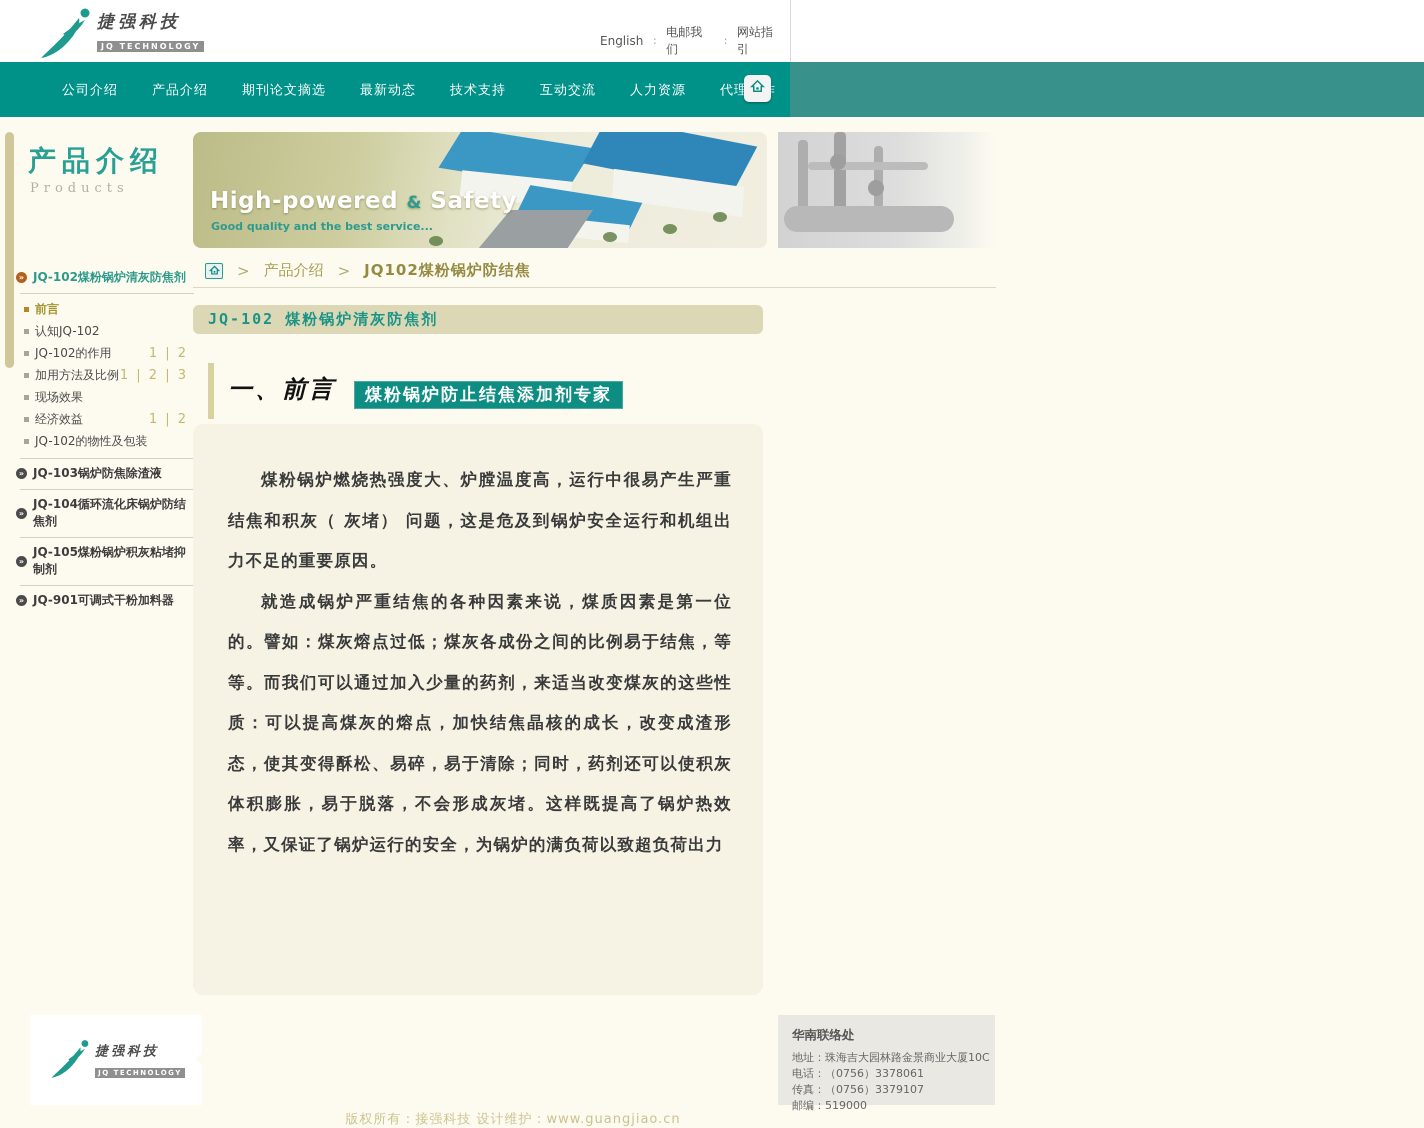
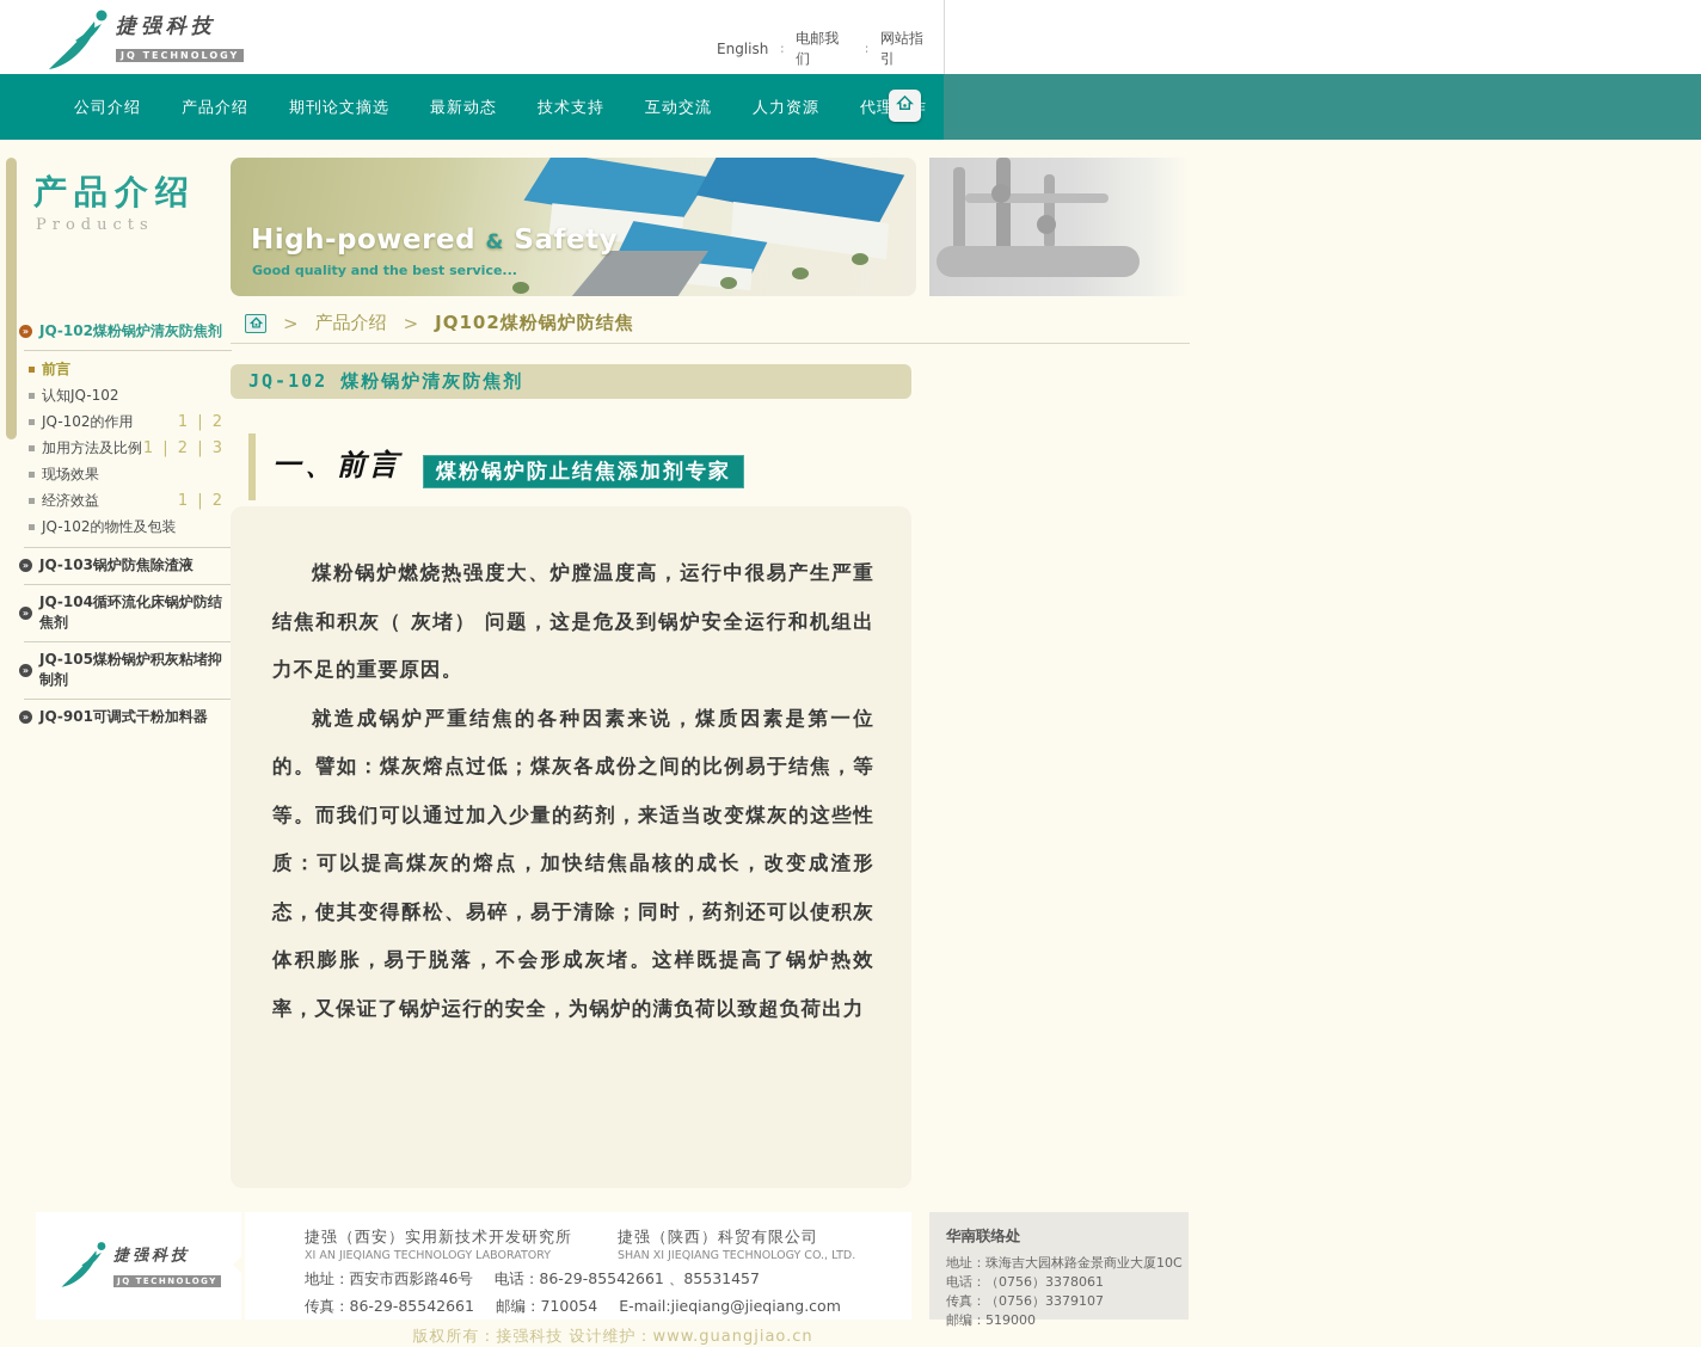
  捷强科技
  JQ TECHNOLOGY
  English
  ∶
  电邮我们
  ∶
  网站指引
  公司介绍
  产品介绍
  期刊论文摘选
  最新动态
  技术支持
  互动交流
  人力资源
  产品介绍
  Products
  »
  JQ-102煤粉锅炉清灰防焦剂
  前言
  认知JQ-102
  JQ-102的作用
  1 | 2
  加用方法及比例
  1 | 2 | 3
  现场效果
  经济效益
  1 | 2
  JQ-102的物性及包装
  »
  JQ-103锅炉防焦除渣液
  »
  JQ-104循环流化床锅炉防结焦剂
  »
  JQ-105煤粉锅炉积灰粘堵抑制剂
  »
  JQ-901可调式干粉加料器
  High-powered & Safety
  Good quality and the best service...
  >
  产品介绍
  >
  JQ102煤粉锅炉防结焦
  JQ-102 煤粉锅炉清灰防焦剂
  一、前言
  煤粉锅炉防止结焦添加剂专家
  煤粉锅炉燃烧热强度大、炉膛温度高，运行中很易产生严重结焦和积灰（ 灰堵） 问题，这是危及到锅炉安全运行和机组出力不足的重要原因。
  就造成锅炉严重结焦的各种因素来说，煤质因素是第一位的。譬如：煤灰熔点过低；煤灰各成份之间的比例易于结焦，等等。而我们可以通过加入少量的药剂，来适当改变煤灰的这些性质：可以提高煤灰的熔点，加快结焦晶核的成长，改变成渣形态，使其变得酥松、易碎，易于清除；同时，药剂还可以使积灰体积膨胀，易于脱落，不会形成灰堵。这样既提高了锅炉热效率，又保证了锅炉运行的安全，为锅炉的满负荷以致超负荷出力
  捷强科技
  JQ TECHNOLOGY
+ 捷强（西安）实用新技术开发研究所
+ XI AN JIEQIANG TECHNOLOGY LABORATORY
+ 捷强（陕西）科贸有限公司
+ SHAN XI JIEQIANG TECHNOLOGY CO., LTD.
+ 地址：西安市西影路46号
+ 电话：86-29-85542661 、85531457
+ 传真：86-29-85542661
+ 邮编：710054
+ E-mail:jieqiang@jieqiang.com
  华南联络处
  地址：珠海吉大园林路金景商业大厦10C
  电话：（0756）3378061
  传真：（0756）3379107
  邮编：519000
  版权所有：接强科技 设计维护：www.guangjiao.cn
